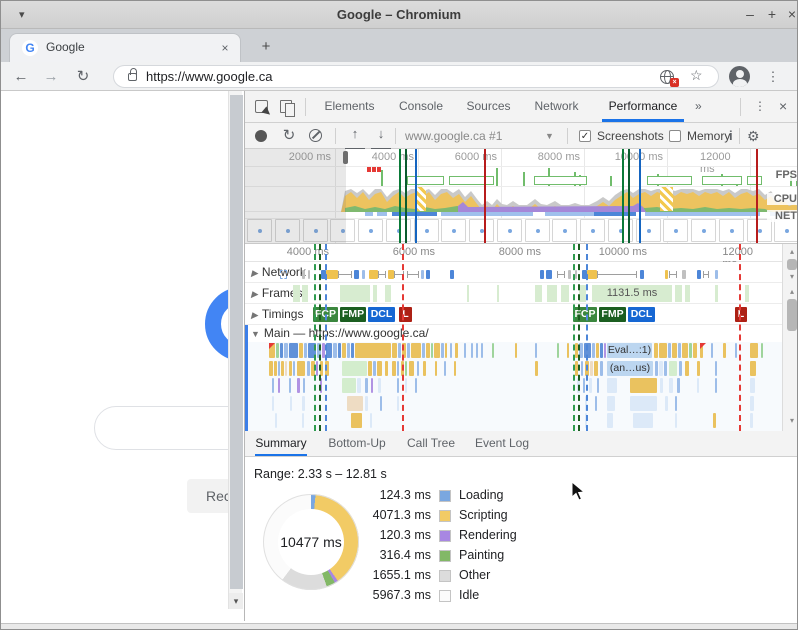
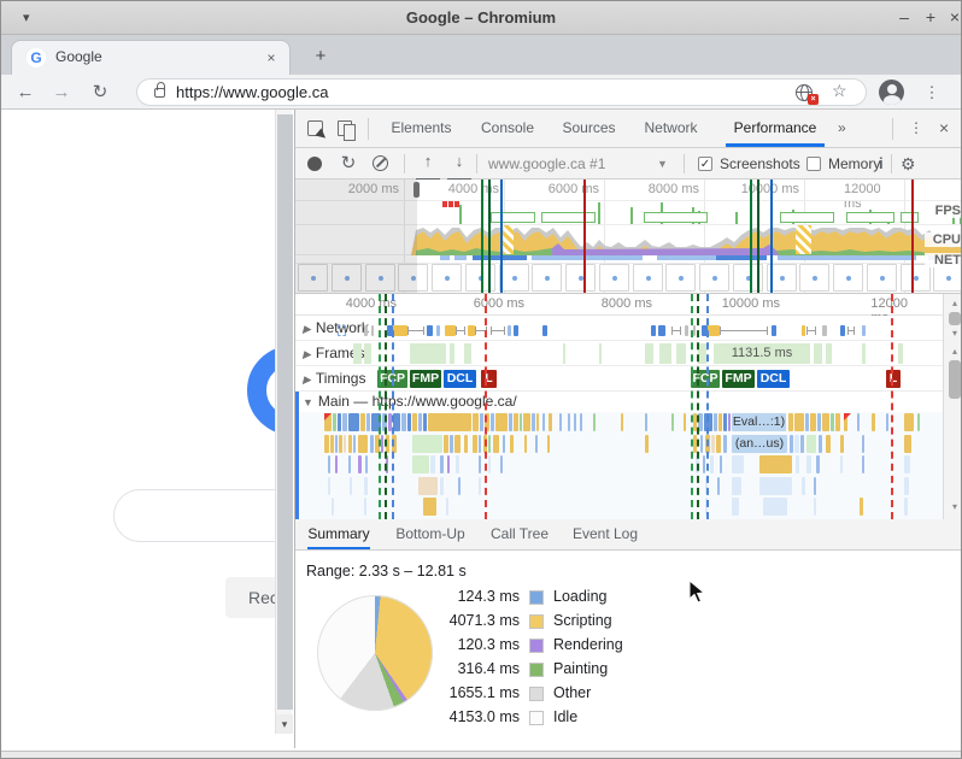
  ▾
  Google – Chromium
  –
  +
  ×
  G
  Google
  ×
  +
  ←
  →
  ↻
  https://www.google.ca
  ☆
  ⋮
  ▾
  Elements
  Console
  Sources
  Network
  Performance
  »
  ⋮
  ×
  ↻
  ↑
  ↓
  www.google.ca #1
  ▼
  ✓
  Screenshots
  Memory
  i
  ⚙
  2000 ms
  4000 ms
  6000 ms
  8000 ms
  100 ms
  12000 ms
  FPS
  CPU
  NET
  4000 ms
  6000 ms
  8000 ms
  10000 ms
  12000
  ▶ Networ
  ▶ Fram
  1131.5 ms
  ▶ Timings
  FCP
  FMP
  DCL
  L
  FCP
  FMP
  DCL
  L
  ▼ Main — https://www.google.ca/
  Eval…:1)
  (an…us)
  ▴
  ▾
  ▴
  ▾
  Summary
  Bottom-Up
  Call Tree
  Event Log
  Range: 2.33 s – 12.81 s
- 10477 ms
  124.3 ms
  Loading
  4071.3 ms
  Scripting
  120.3 ms
  Rendering
  316.4 ms
  Painting
  1655.1 ms
  Other
- 5967.3 ms
+ 4153.0 ms
  Idle
